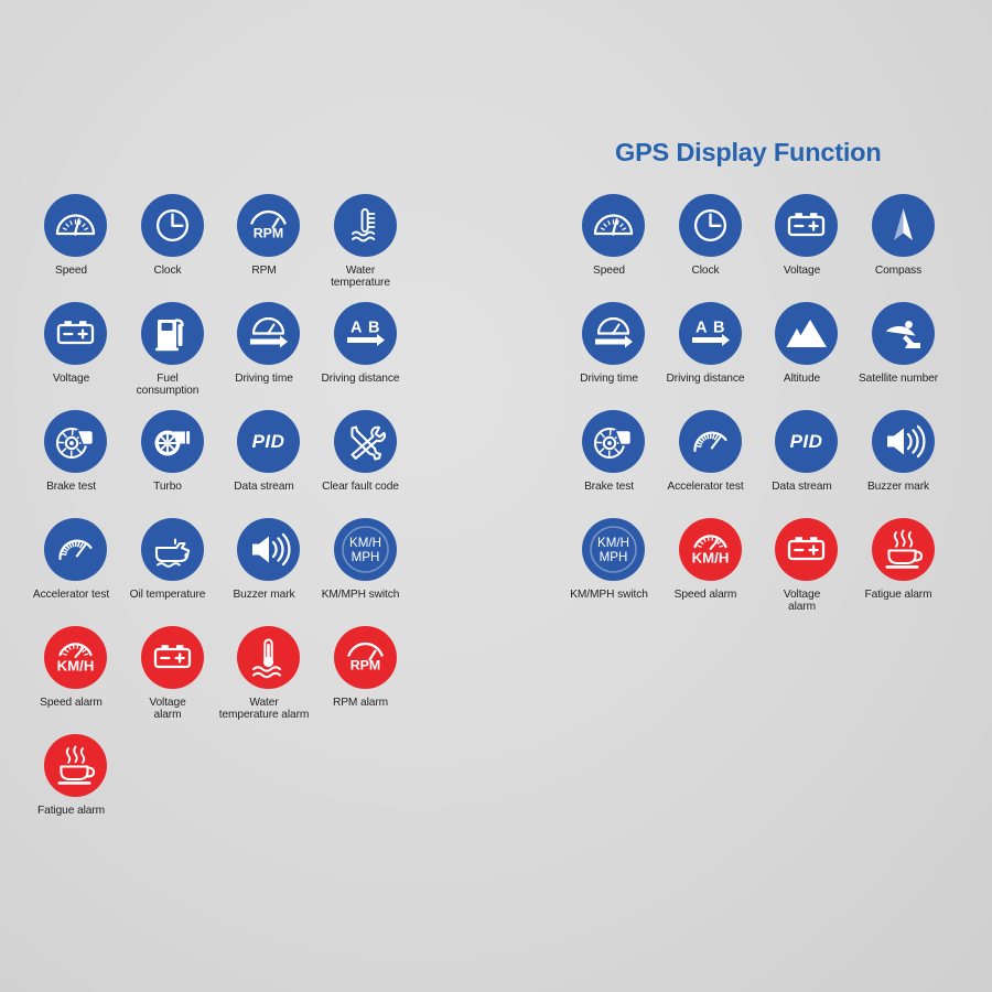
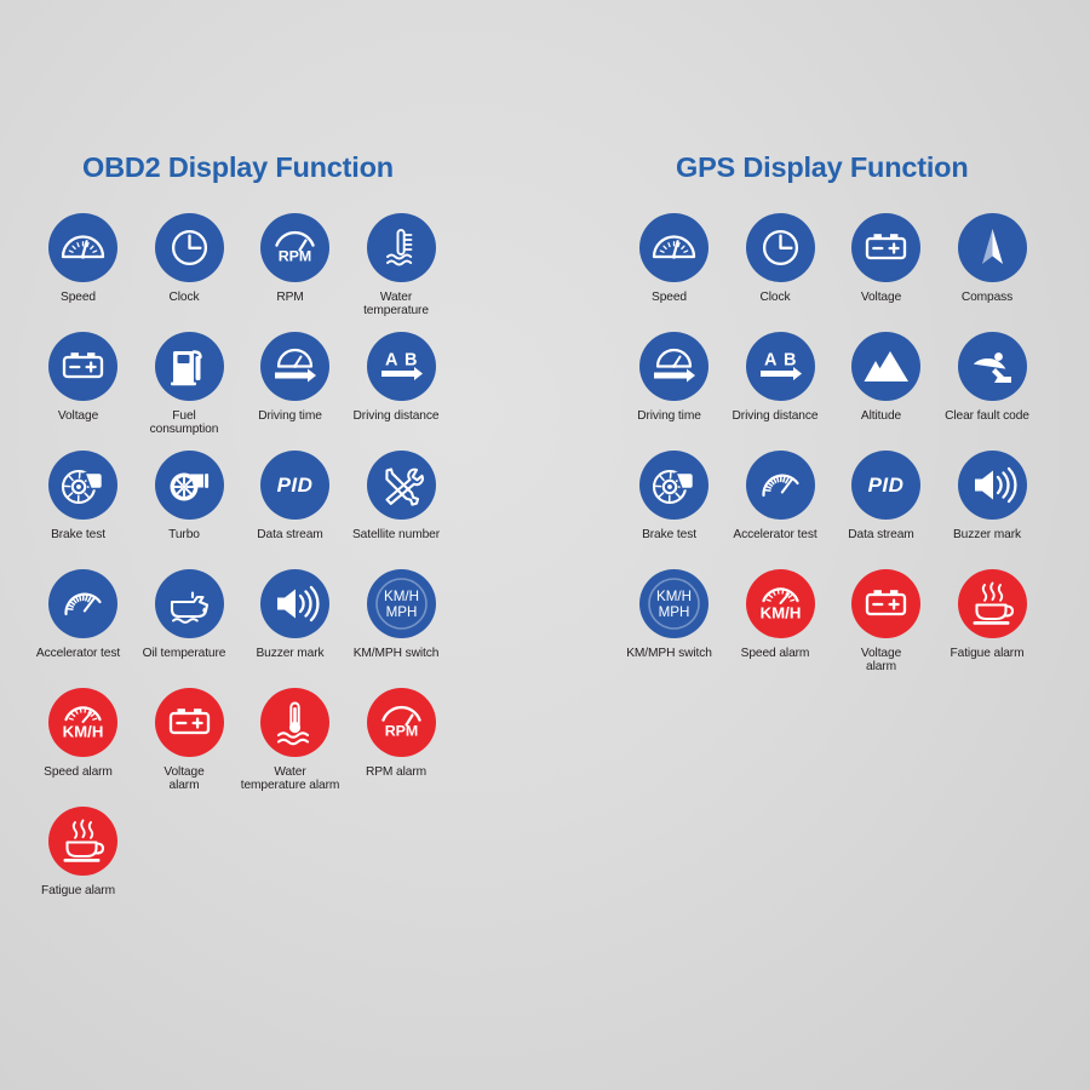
+ OBD2 Display Function
  Speed
  Clock
  RPM
  RPM
  Water
  temperature
  Voltage
  Fuel
  consumption
  Driving time
  A
  B
  Driving distance
  Brake test
  Turbo
  PID
  Data stream
- Clear fault code
+ Satellite number
  Accelerator test
  Oil temperature
  Buzzer mark
  KM/H
  MPH
  KM/MPH switch
  KM/H
  Speed alarm
  Voltage
  alarm
  Water
  temperature alarm
  RPM
  RPM alarm
  Fatigue alarm
  GPS Display Function
  Speed
  Clock
  Voltage
  Compass
  Driving time
  A
  B
  Driving distance
  Altitude
- Satellite number
+ Clear fault code
  Brake test
  Accelerator test
  PID
  Data stream
  Buzzer mark
  KM/H
  MPH
  KM/MPH switch
  KM/H
  Speed alarm
  Voltage
  alarm
  Fatigue alarm
